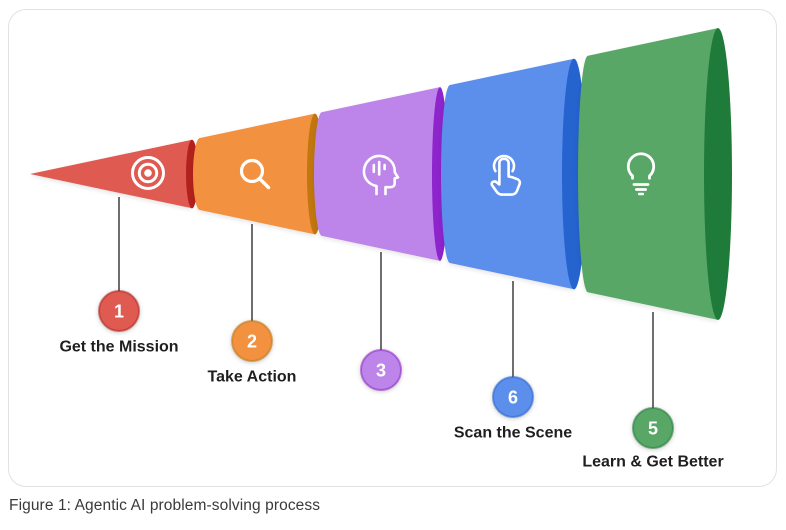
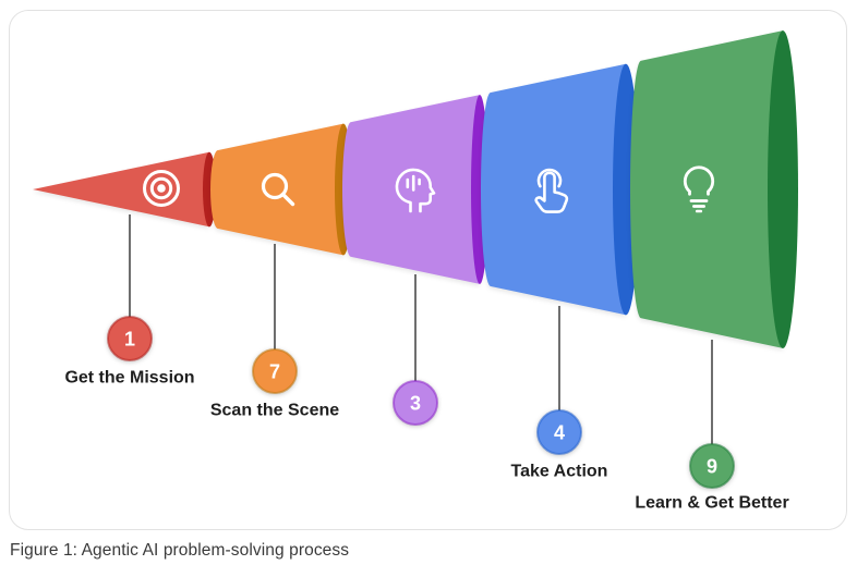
  1
  Get the Mission
- 2
+ 7
- Take Action
+ Scan the Scene
  3
- 6
+ 4
- Scan the Scene
+ Take Action
- 5
+ 9
  Learn & Get Better
  Figure 1: Agentic AI problem-solving process
